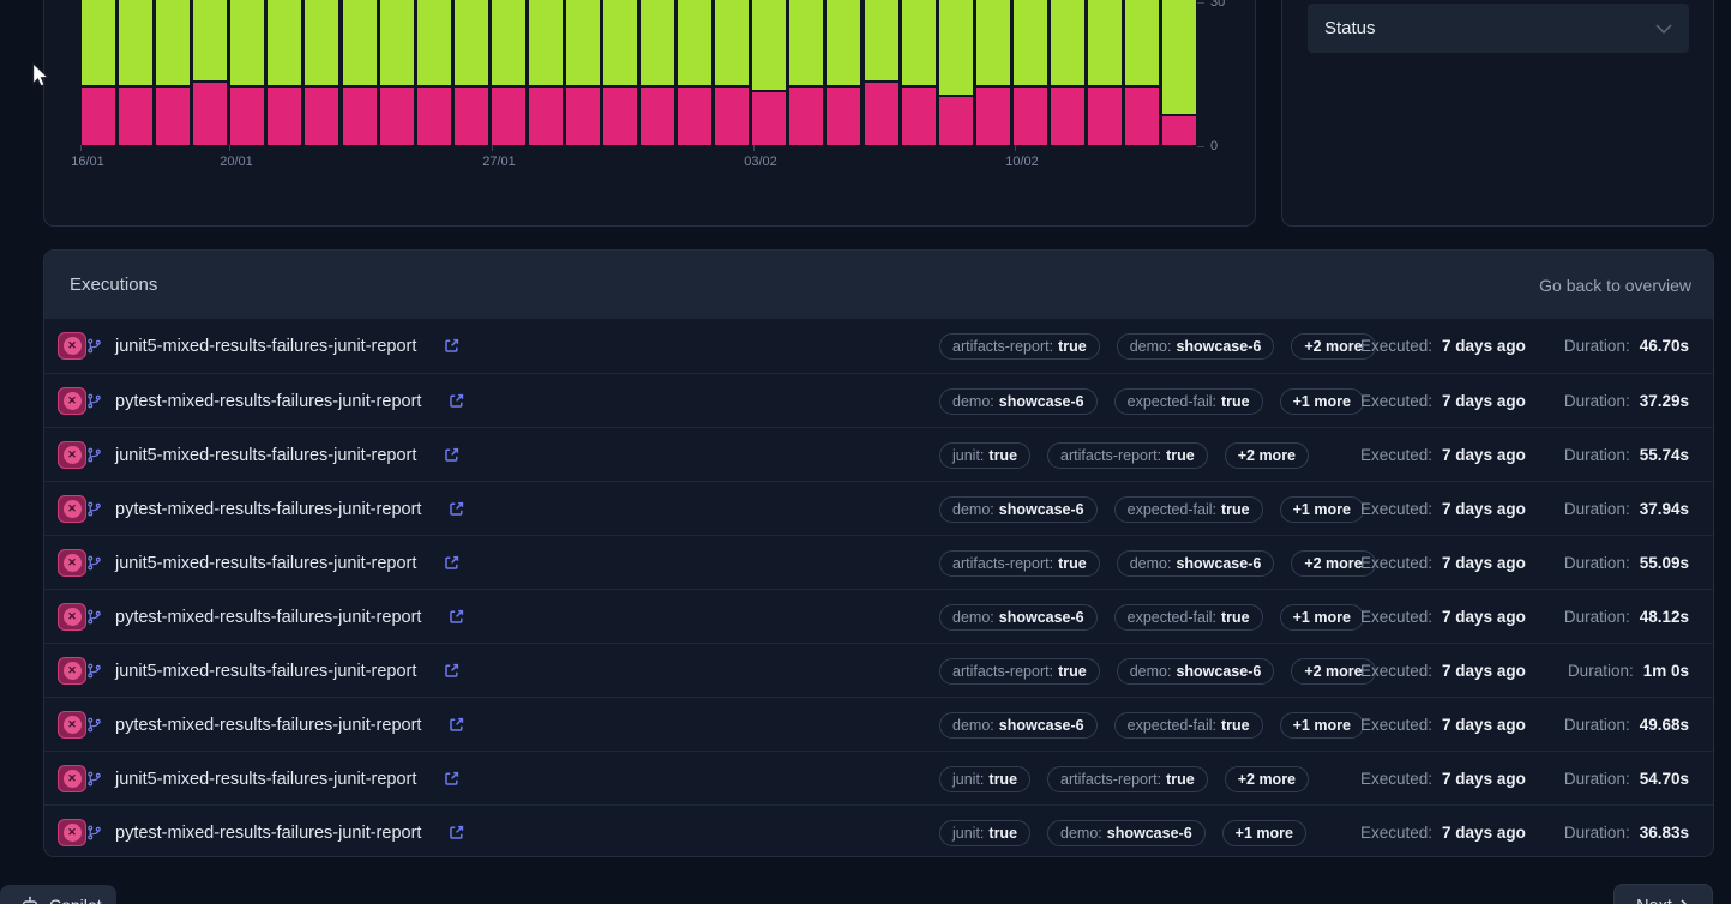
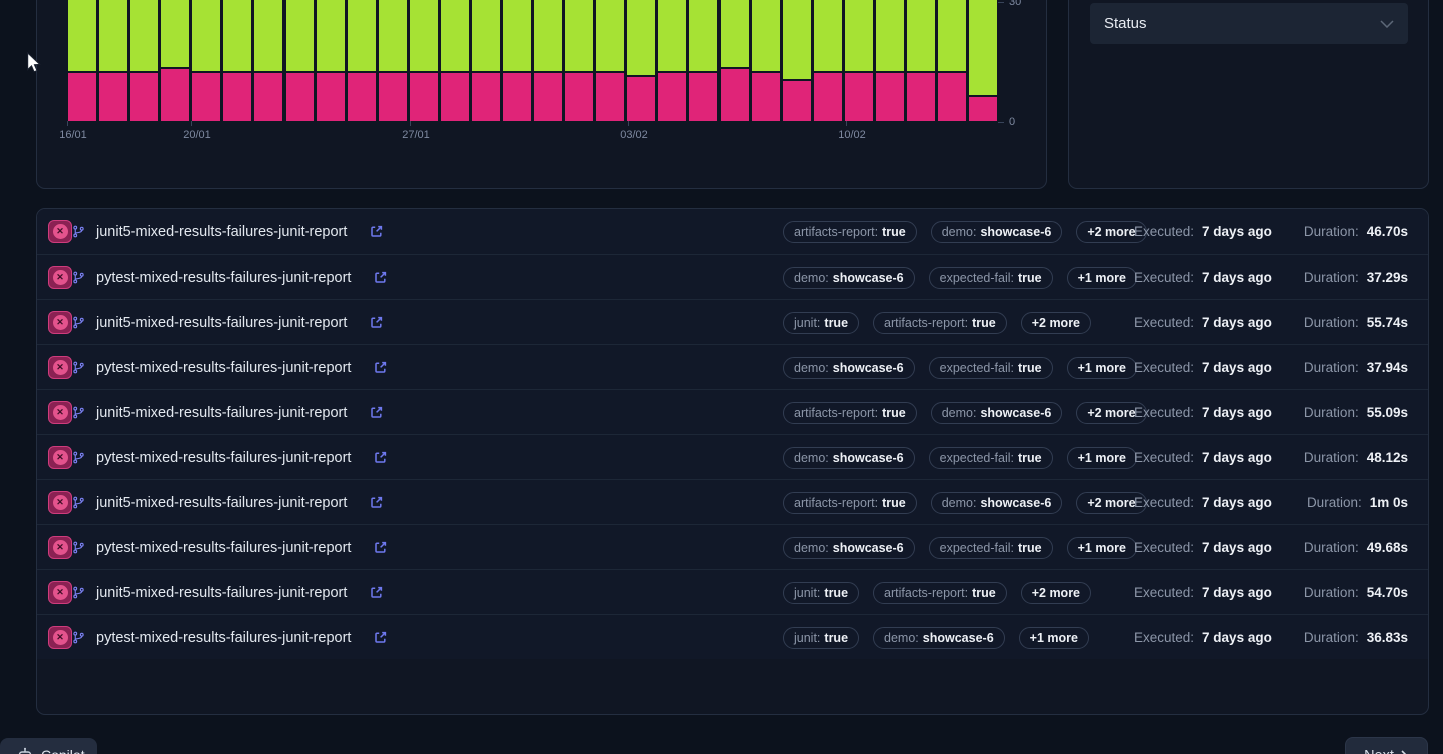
  Status
  16/01
  20/01
  27/01
  03/02
  10/02
  30
  0
- Executions
- Go back to overview
  ✕
  junit5-mixed-results-failures-junit-report
  artifacts-report:
  true
  demo:
  showcase-6
  +2 more
  Executed:
  7 days ago
  Duration:
  46.70s
  ✕
  pytest-mixed-results-failures-junit-report
  demo:
  showcase-6
  expected-fail:
  true
  +1 more
  Executed:
  7 days ago
  Duration:
  37.29s
  ✕
  junit5-mixed-results-failures-junit-report
  junit:
  true
  artifacts-report:
  true
  +2 more
  Executed:
  7 days ago
  Duration:
  55.74s
  ✕
  pytest-mixed-results-failures-junit-report
  demo:
  showcase-6
  expected-fail:
  true
  +1 more
  Executed:
  7 days ago
  Duration:
  37.94s
  ✕
  junit5-mixed-results-failures-junit-report
  artifacts-report:
  true
  demo:
  showcase-6
  +2 more
  Executed:
  7 days ago
  Duration:
  55.09s
  ✕
  pytest-mixed-results-failures-junit-report
  demo:
  showcase-6
  expected-fail:
  true
  +1 more
  Executed:
  7 days ago
  Duration:
  48.12s
  ✕
  junit5-mixed-results-failures-junit-report
  artifacts-report:
  true
  demo:
  showcase-6
  +2 more
  Executed:
  7 days ago
  Duration:
  1m 0s
  ✕
  pytest-mixed-results-failures-junit-report
  demo:
  showcase-6
  expected-fail:
  true
  +1 more
  Executed:
  7 days ago
  Duration:
  49.68s
  ✕
  junit5-mixed-results-failures-junit-report
  junit:
  true
  artifacts-report:
  true
  +2 more
  Executed:
  7 days ago
  Duration:
  54.70s
  ✕
  pytest-mixed-results-failures-junit-report
  junit:
  true
  demo:
  showcase-6
  +1 more
  Executed:
  7 days ago
  Duration:
  36.83s
